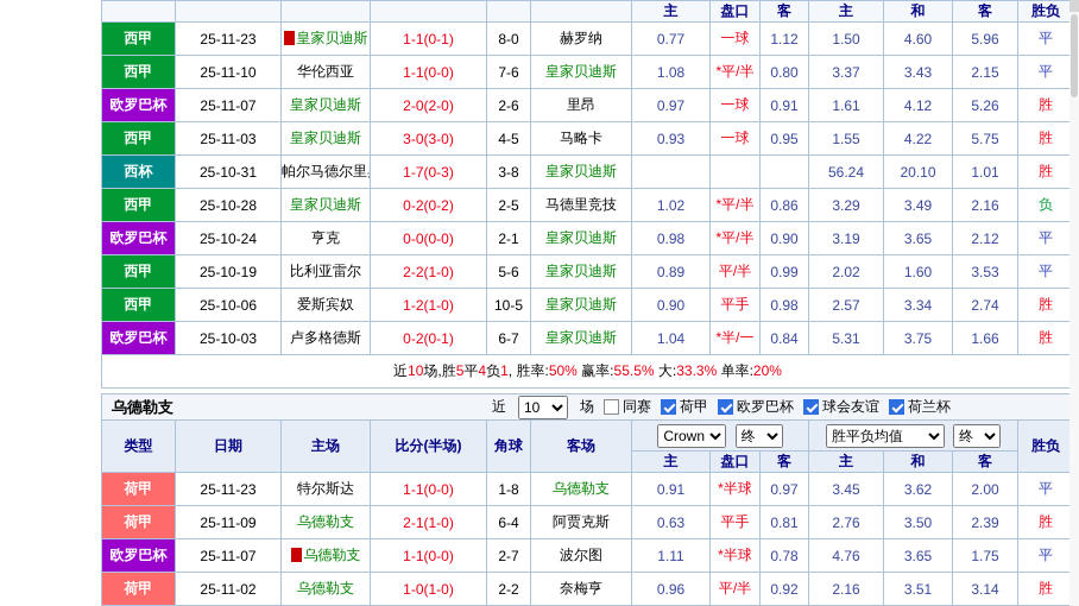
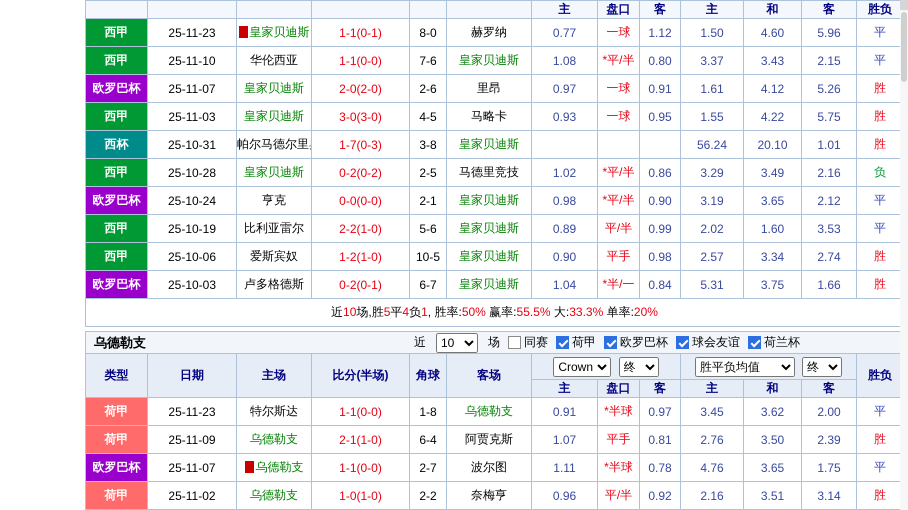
  						主	盘口	客	主	和	客	胜负
  西甲	25-11-23	皇家贝迪斯	1-1(0-1)	8-0	赫罗纳	0.77	一球	1.12	1.50	4.60	5.96	平
  西甲	25-11-10	华伦西亚	1-1(0-0)	7-6	皇家贝迪斯	1.08	*平/半	0.80	3.37	3.43	2.15	平
  欧罗巴杯	25-11-07	皇家贝迪斯	2-0(2-0)	2-6	里昂	0.97	一球	0.91	1.61	4.12	5.26	胜
  西甲	25-11-03	皇家贝迪斯	3-0(3-0)	4-5	马略卡	0.93	一球	0.95	1.55	4.22	5.75	胜
  西杯	25-10-31	帕尔马德尔里	1-7(0-3)	3-8	皇家贝迪斯				56.24	20.10	1.01	胜
  西甲	25-10-28	皇家贝迪斯	0-2(0-2)	2-5	马德里竞技	1.02	*平/半	0.86	3.29	3.49	2.16	负
  欧罗巴杯	25-10-24	亨克	0-0(0-0)	2-1	皇家贝迪斯	0.98	*平/半	0.90	3.19	3.65	2.12	平
  西甲	25-10-19	比利亚雷尔	2-2(1-0)	5-6	皇家贝迪斯	0.89	平/半	0.99	2.02	1.60	3.53	平
  西甲	25-10-06	爱斯宾奴	1-2(1-0)	10-5	皇家贝迪斯	0.90	平手	0.98	2.57	3.34	2.74	胜
  欧罗巴杯	25-10-03	卢多格德斯	0-2(0-1)	6-7	皇家贝迪斯	1.04	*半/一	0.84	5.31	3.75	1.66	胜
  近10场,胜5平4负1, 胜率:50% 赢率:55.5% 大:33.3% 单率:20%
  乌德勒支
  近
  10
  场
  同赛
  荷甲
  欧罗巴杯
  球会友谊
  荷兰杯
  类型	日期	主场	比分(半场)	角球	客场	Crown 终	胜平负均值 终	胜负
  主	盘口	客	主	和	客
  荷甲	25-11-23	特尔斯达	1-1(0-0)	1-8	乌德勒支	0.91	*半球	0.97	3.45	3.62	2.00	平
- 荷甲	25-11-09	乌德勒支	2-1(1-0)	6-4	阿贾克斯	0.63	平手	0.81	2.76	3.50	2.39	胜
+ 荷甲	25-11-09	乌德勒支	2-1(1-0)	6-4	阿贾克斯	1.07	平手	0.81	2.76	3.50	2.39	胜
  欧罗巴杯	25-11-07	乌德勒支	1-1(0-0)	2-7	波尔图	1.11	*半球	0.78	4.76	3.65	1.75	平
  荷甲	25-11-02	乌德勒支	1-0(1-0)	2-2	奈梅亨	0.96	平/半	0.92	2.16	3.51	3.14	胜
